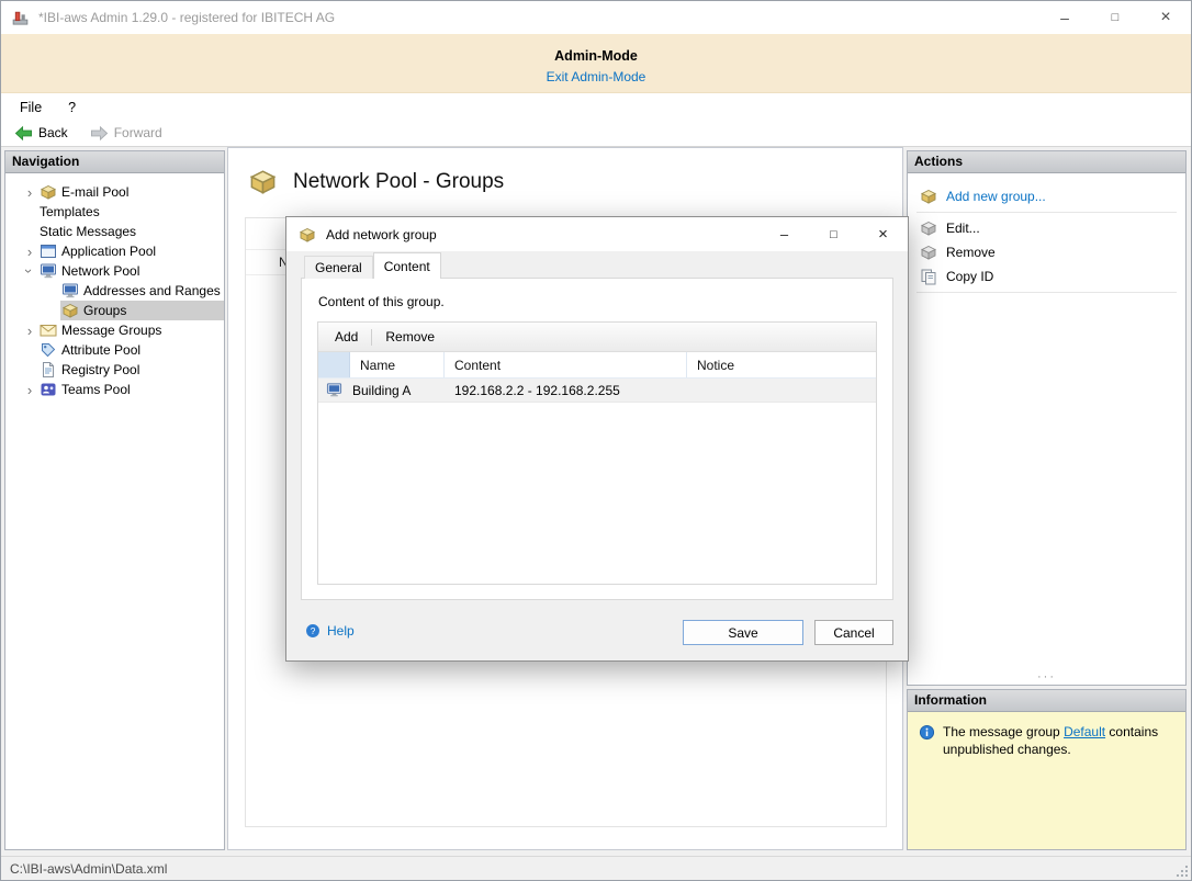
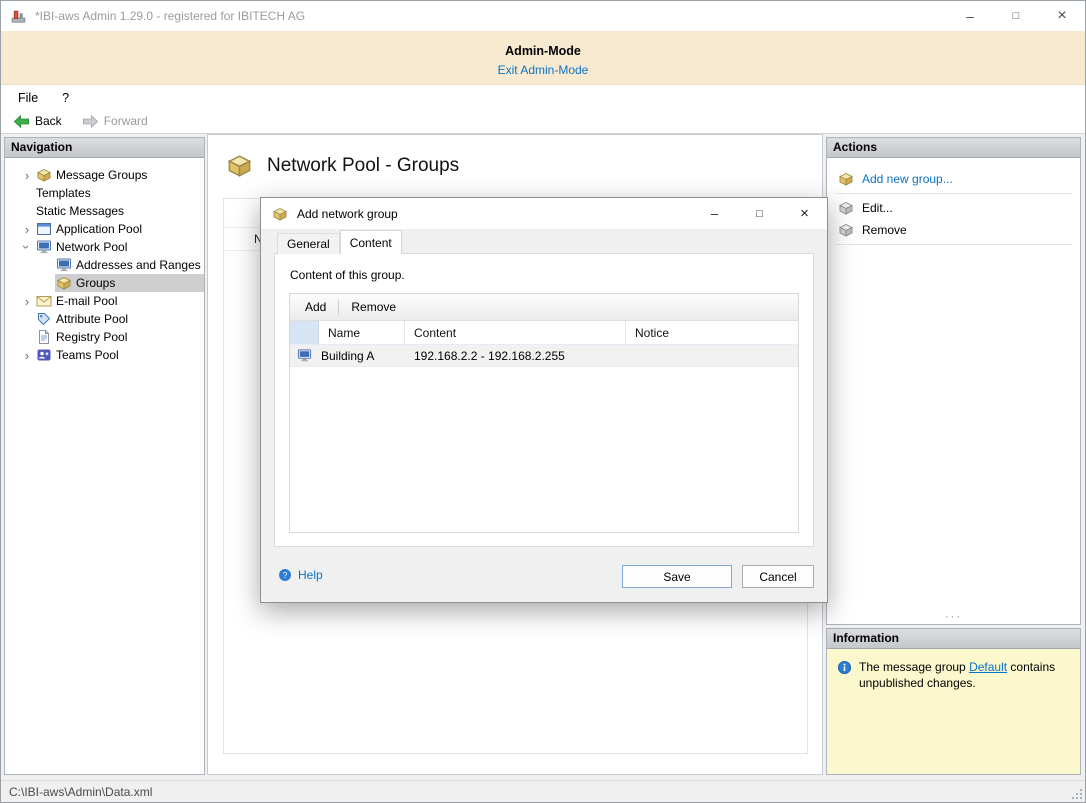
  *IBI-aws Admin 1.29.0 - registered for IBITECH AG
  –
  □
  ×
  Admin-Mode
  Exit Admin-Mode
  File
  ?
  Back
  Forward
  Navigation
  ›
- E-mail Pool
+ Message Groups
  Templates
  Static Messages
  ›
  Application Pool
  Network Pool
  Addresses and Ranges
  Groups
  ›
- Message Groups
+ E-mail Pool
  Attribute Pool
  Registry Pool
  ›
  Teams Pool
  Network Pool - Groups
  Actions
  Add new group...
  Edit...
  Remove
- Copy ID
  ···
  Information
  The message group Default contains unpublished changes.
  Add network group
  –
  □
  ×
  General
  Content
  Content of this group.
  Add
  Remove
  Name
  Content
  Notice
  Building A
  192.168.2.2 - 192.168.2.255
  Help
  Save
  Cancel
  C:\IBI-aws\Admin\Data.xml
